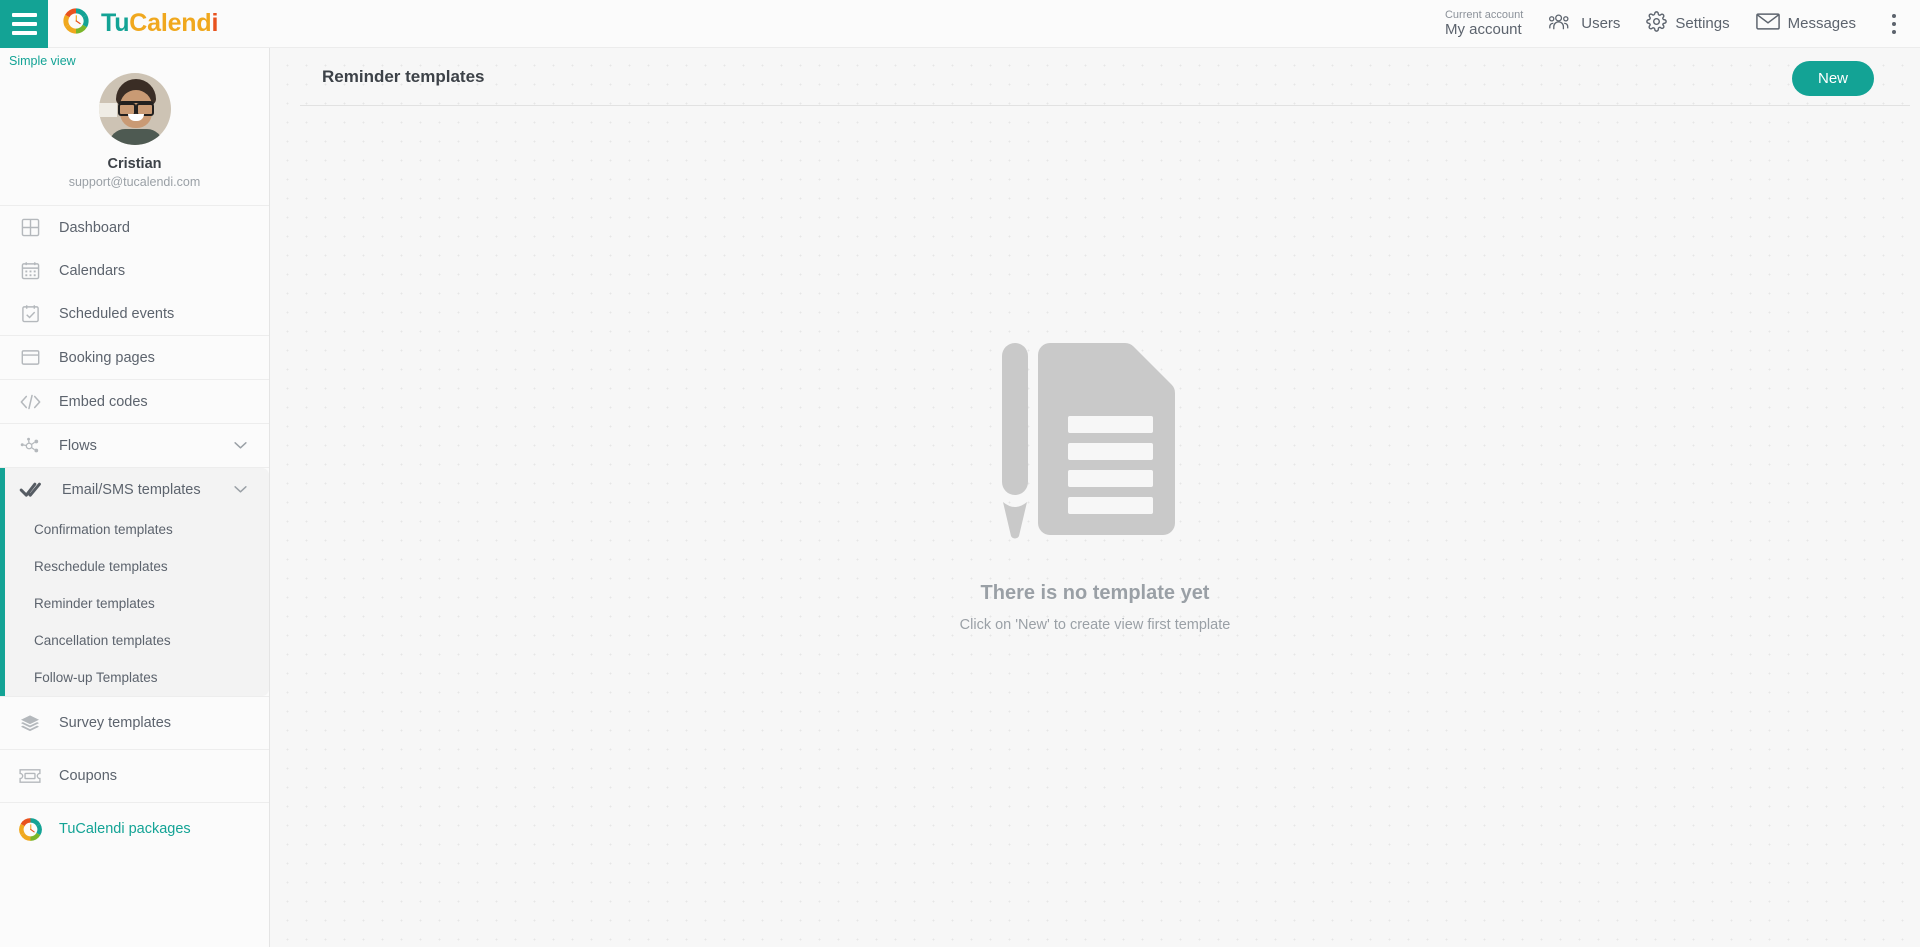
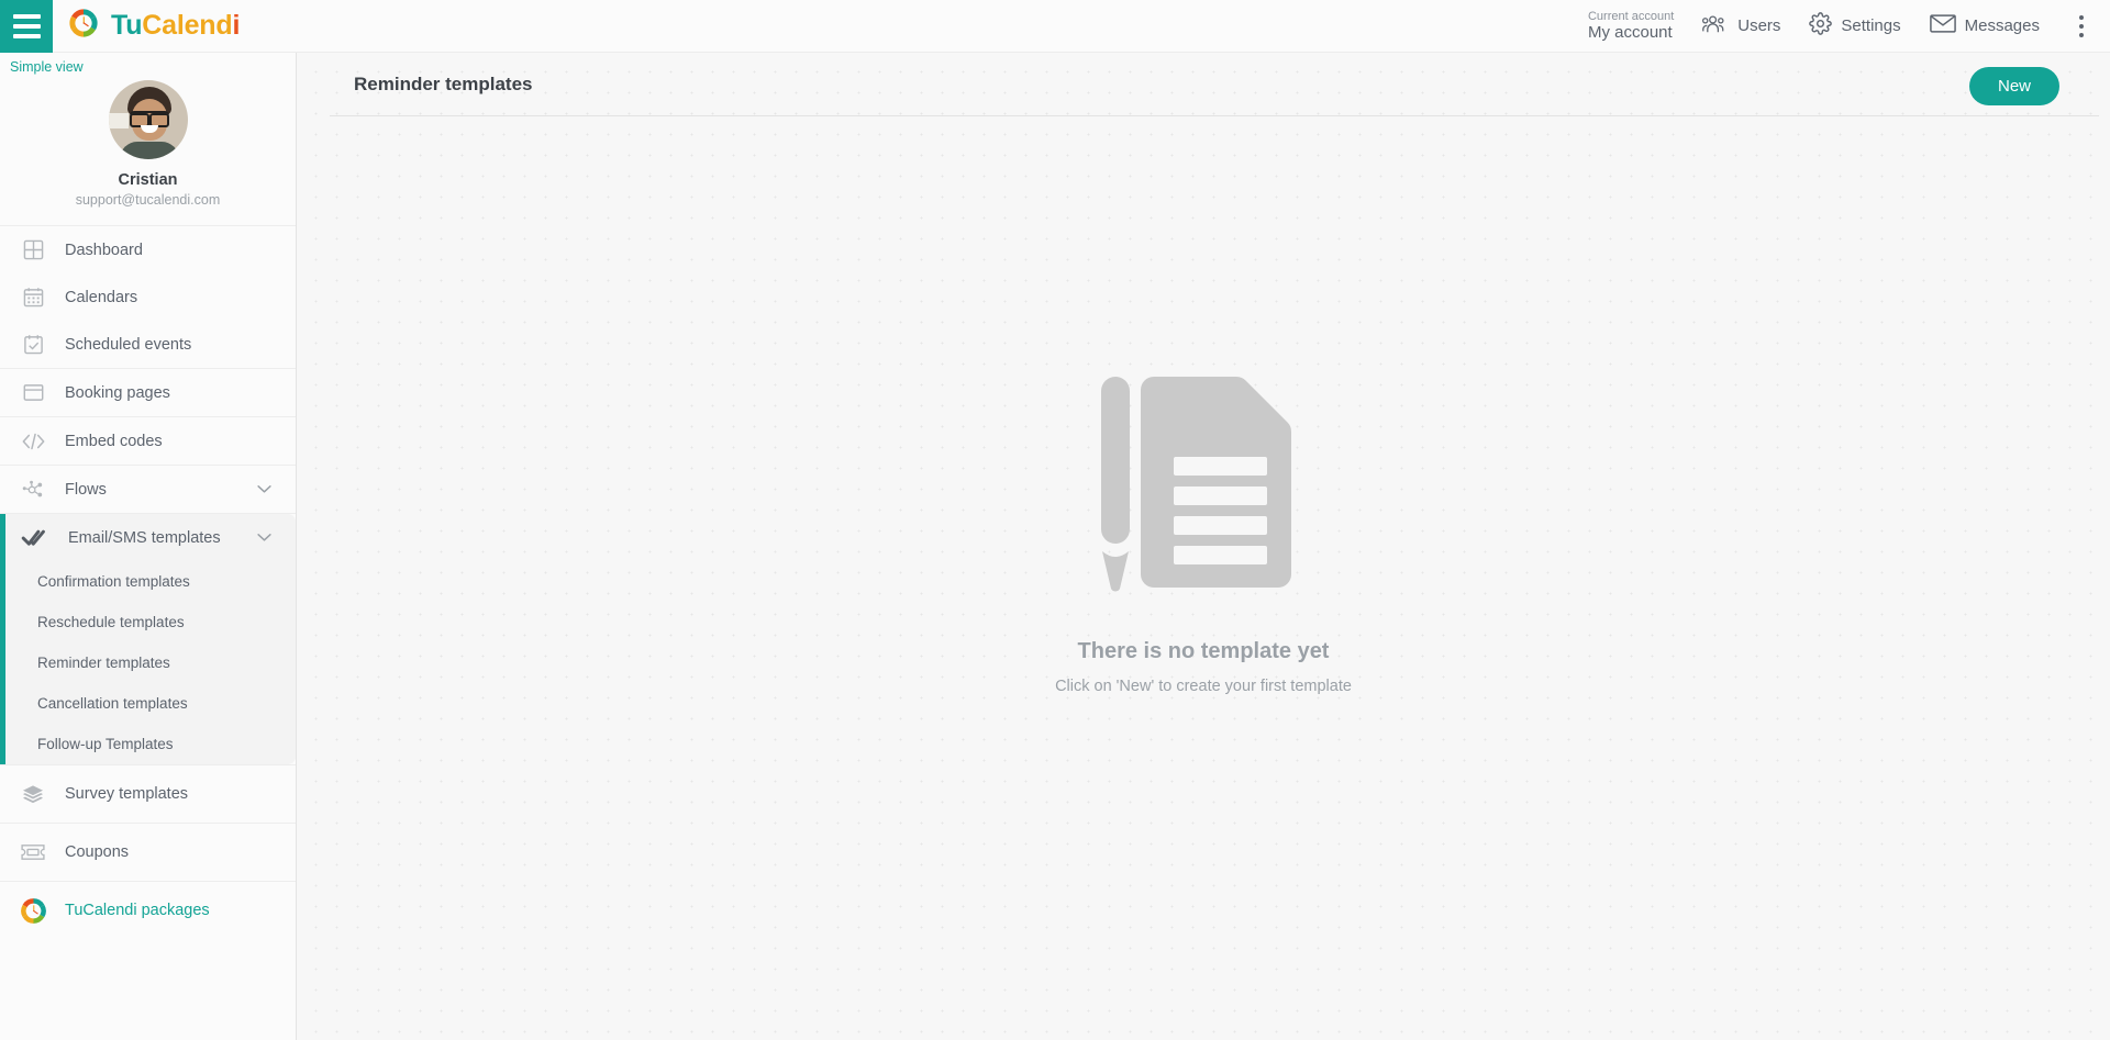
  TuCalendi
  Current account
  My account
  Users
  Settings
  Messages
  Simple view
  Cristian
  support@tucalendi.com
  Dashboard
  Calendars
  Scheduled events
  Booking pages
  Embed codes
  Flows
  Email/SMS templates
  Confirmation templates
  Reschedule templates
  Reminder templates
  Cancellation templates
  Follow-up Templates
  Survey templates
  Coupons
  TuCalendi packages
  Reminder templates
  New
  There is no template yet
- Click on 'New' to create view first template
+ Click on 'New' to create your first template
